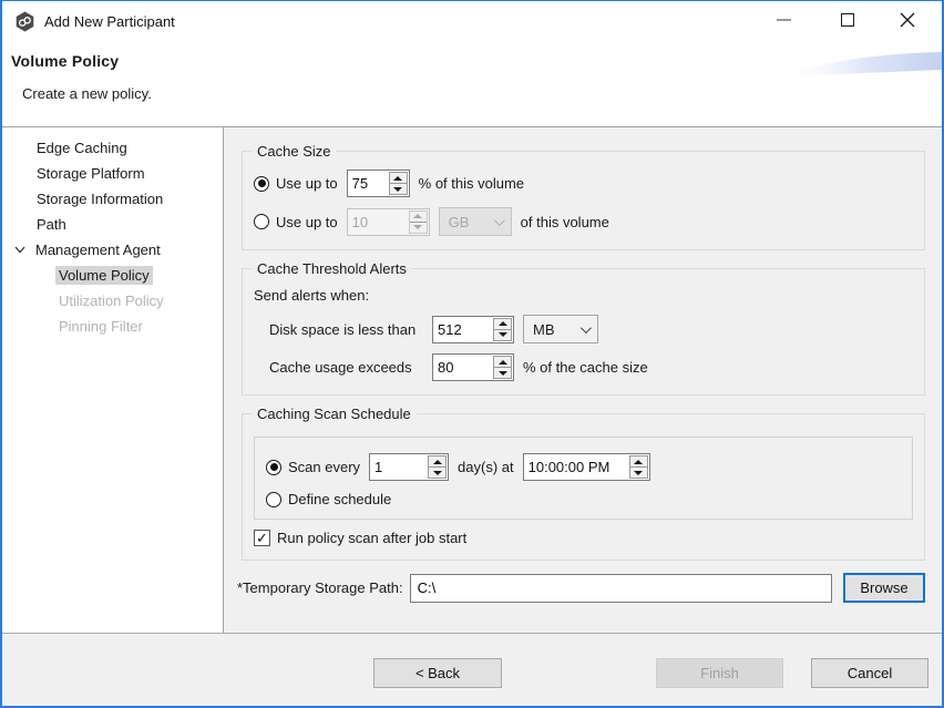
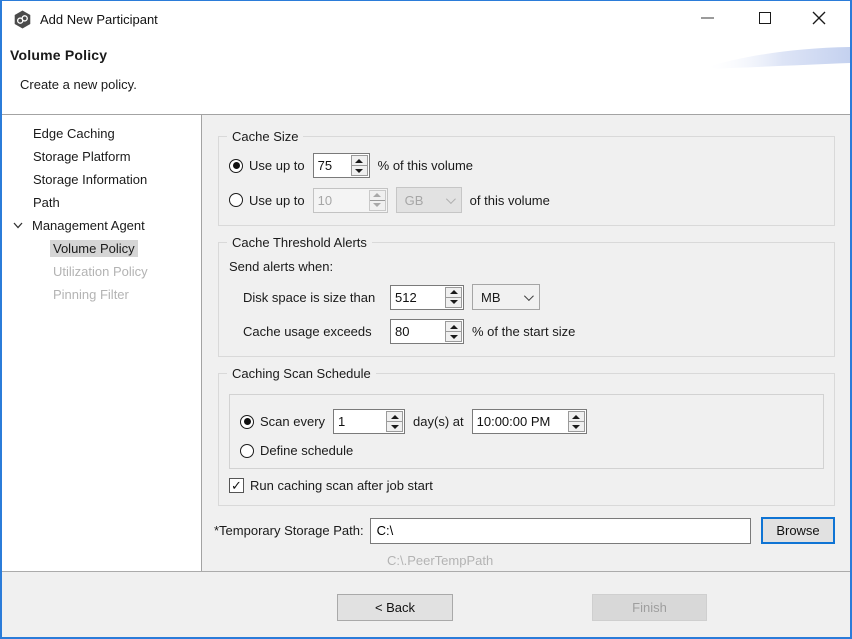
  Add New Participant
  Volume Policy
  Create a new policy.
  Edge Caching
  Storage Platform
  Storage Information
  Path
  Management Agent
  Volume Policy
  Utilization Policy
  Pinning Filter
  Cache Size
  Use up to
  75
  % of this volume
  Use up to
  10
  GB
  of this volume
  Cache Threshold Alerts
  Send alerts when:
- Disk space is less than
+ Disk space is size than
  512
  MB
  Cache usage exceeds
  80
- % of the cache size
+ % of the start size
  Caching Scan Schedule
  Scan every
  1
  day(s) at
  10:00:00 PM
  Define schedule
- Run policy scan after job start
+ Run caching scan after job start
  *Temporary Storage Path:
  C:\
  Browse
+ C:\.PeerTempPath
  < Back
  Finish
- Cancel
